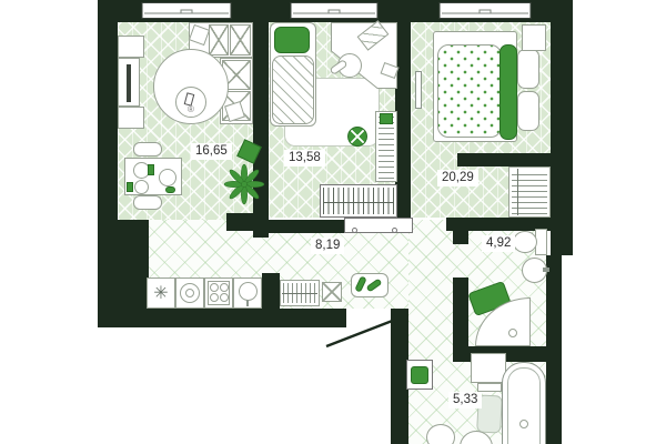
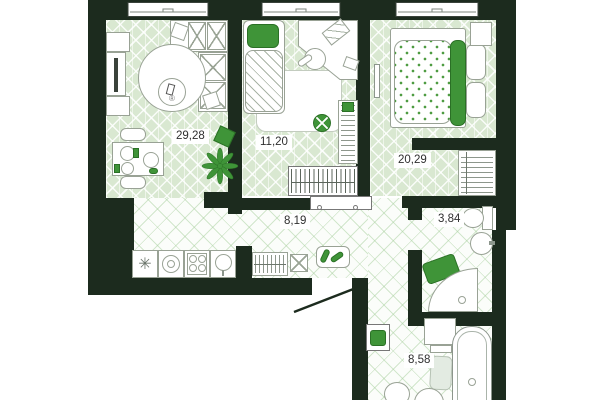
  ®
  ✳
- 16,65
+ 29,28
- 13,58
+ 11,20
  20,29
  8,19
- 4,92
+ 3,84
- 5,33
+ 8,58
